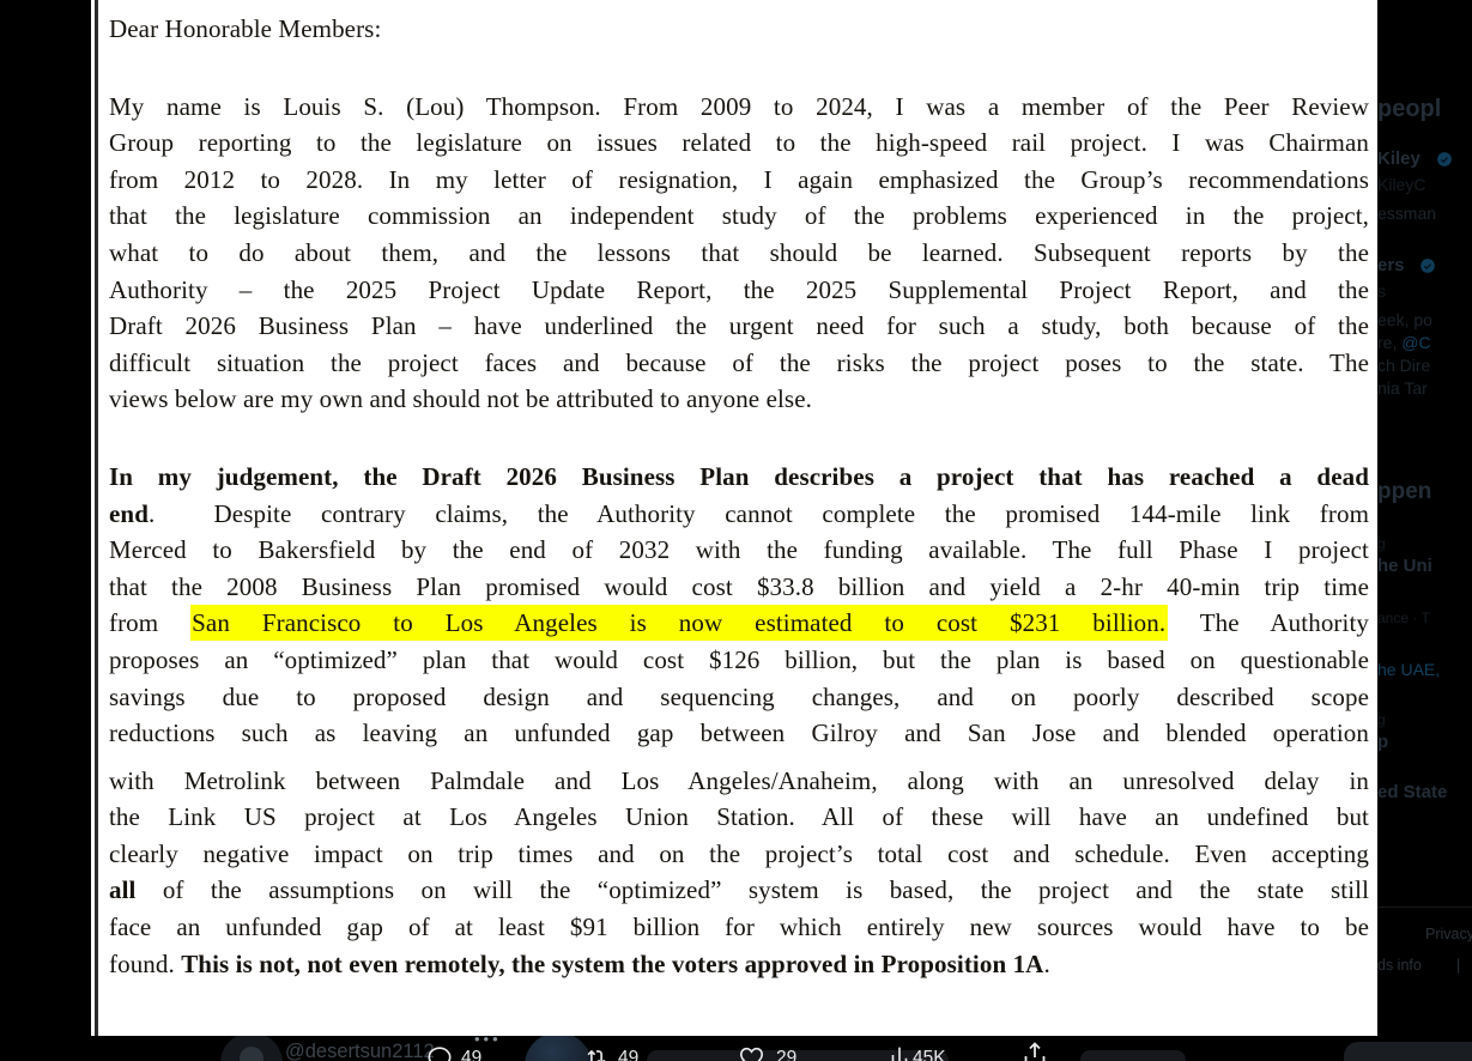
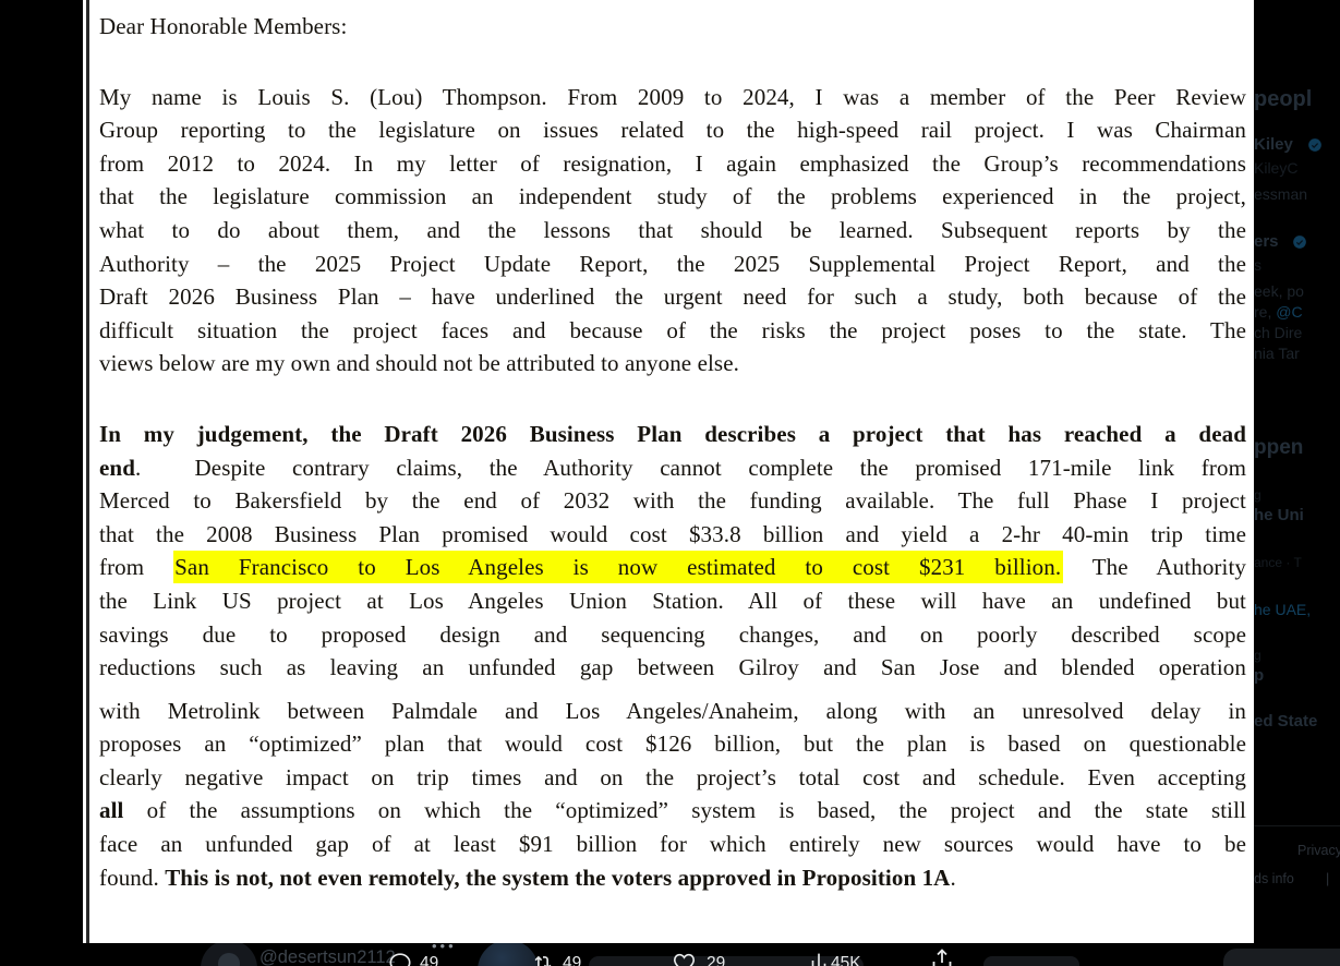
  peopl
  Kiley
  KileyC
  essman
  ers
  s
  eek, po
  re, @C
  ch Dire
  nia Tar
  ppen
  g
  he Uni
  ance · T
  he UAE,
  g
  p
  ed State
  Privacy
  ds info
  |
  @desertsun2112
  •••
  49
  49
  29
  45K
  Dear Honorable Members:
  My name is Louis S. (Lou) Thompson. From 2009 to 2024, I was a member of the Peer Review
  Group reporting to the legislature on issues related to the high-speed rail project. I was Chairman
- from 2012 to 2028. In my letter of resignation, I again emphasized the Group’s recommendations
+ from 2012 to 2024. In my letter of resignation, I again emphasized the Group’s recommendations
  that the legislature commission an independent study of the problems experienced in the project,
  what to do about them, and the lessons that should be learned. Subsequent reports by the
  Authority – the 2025 Project Update Report, the 2025 Supplemental Project Report, and the
  Draft 2026 Business Plan – have underlined the urgent need for such a study, both because of the
  difficult situation the project faces and because of the risks the project poses to the state. The
  views below are my own and should not be attributed to anyone else.
  In my judgement, the Draft 2026 Business Plan describes a project that has reached a dead
- end. Despite contrary claims, the Authority cannot complete the promised 144-mile link from
+ end. Despite contrary claims, the Authority cannot complete the promised 171-mile link from
  Merced to Bakersfield by the end of 2032 with the funding available. The full Phase I project
  that the 2008 Business Plan promised would cost $33.8 billion and yield a 2-hr 40-min trip time
  from San Francisco to Los Angeles is now estimated to cost $231 billion. The Authority
- proposes an “optimized” plan that would cost $126 billion, but the plan is based on questionable
+ the Link US project at Los Angeles Union Station. All of these will have an undefined but
  savings due to proposed design and sequencing changes, and on poorly described scope
  reductions such as leaving an unfunded gap between Gilroy and San Jose and blended operation
  with Metrolink between Palmdale and Los Angeles/Anaheim, along with an unresolved delay in
- the Link US project at Los Angeles Union Station. All of these will have an undefined but
+ proposes an “optimized” plan that would cost $126 billion, but the plan is based on questionable
  clearly negative impact on trip times and on the project’s total cost and schedule. Even accepting
- all of the assumptions on will the “optimized” system is based, the project and the state still
+ all of the assumptions on which the “optimized” system is based, the project and the state still
  face an unfunded gap of at least $91 billion for which entirely new sources would have to be
  found. This is not, not even remotely, the system the voters approved in Proposition 1A.
